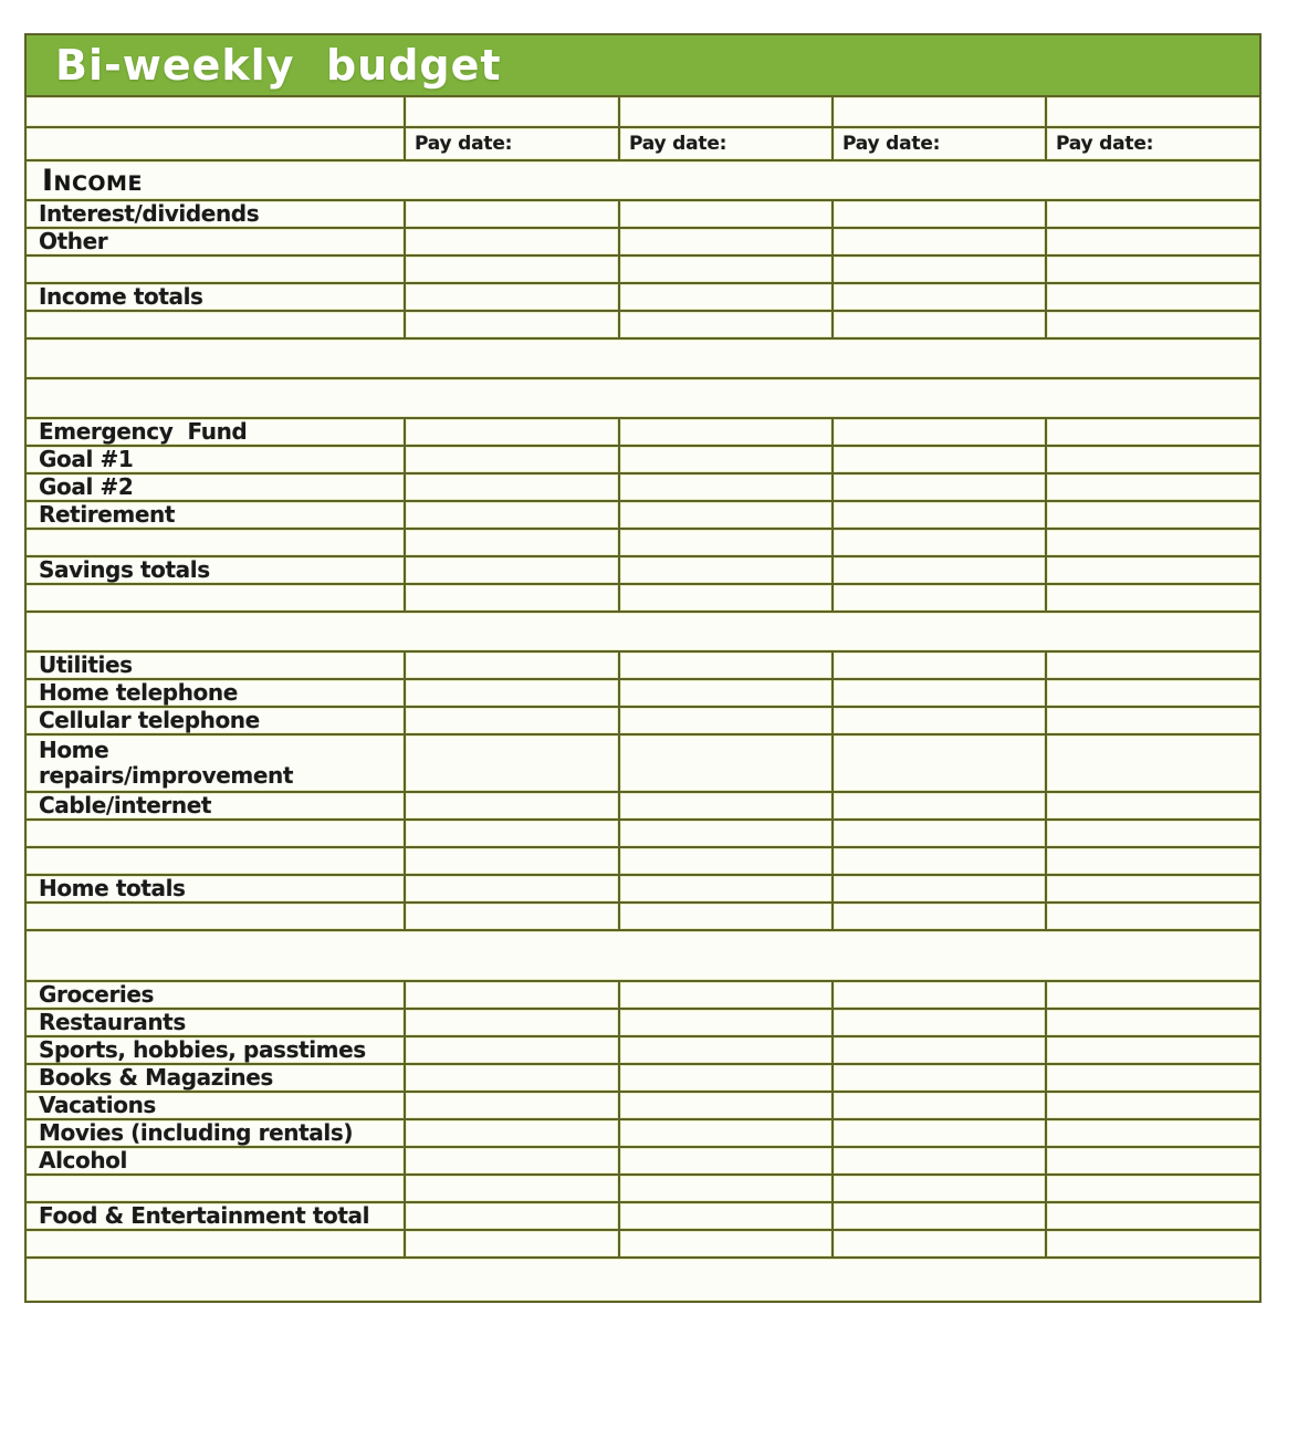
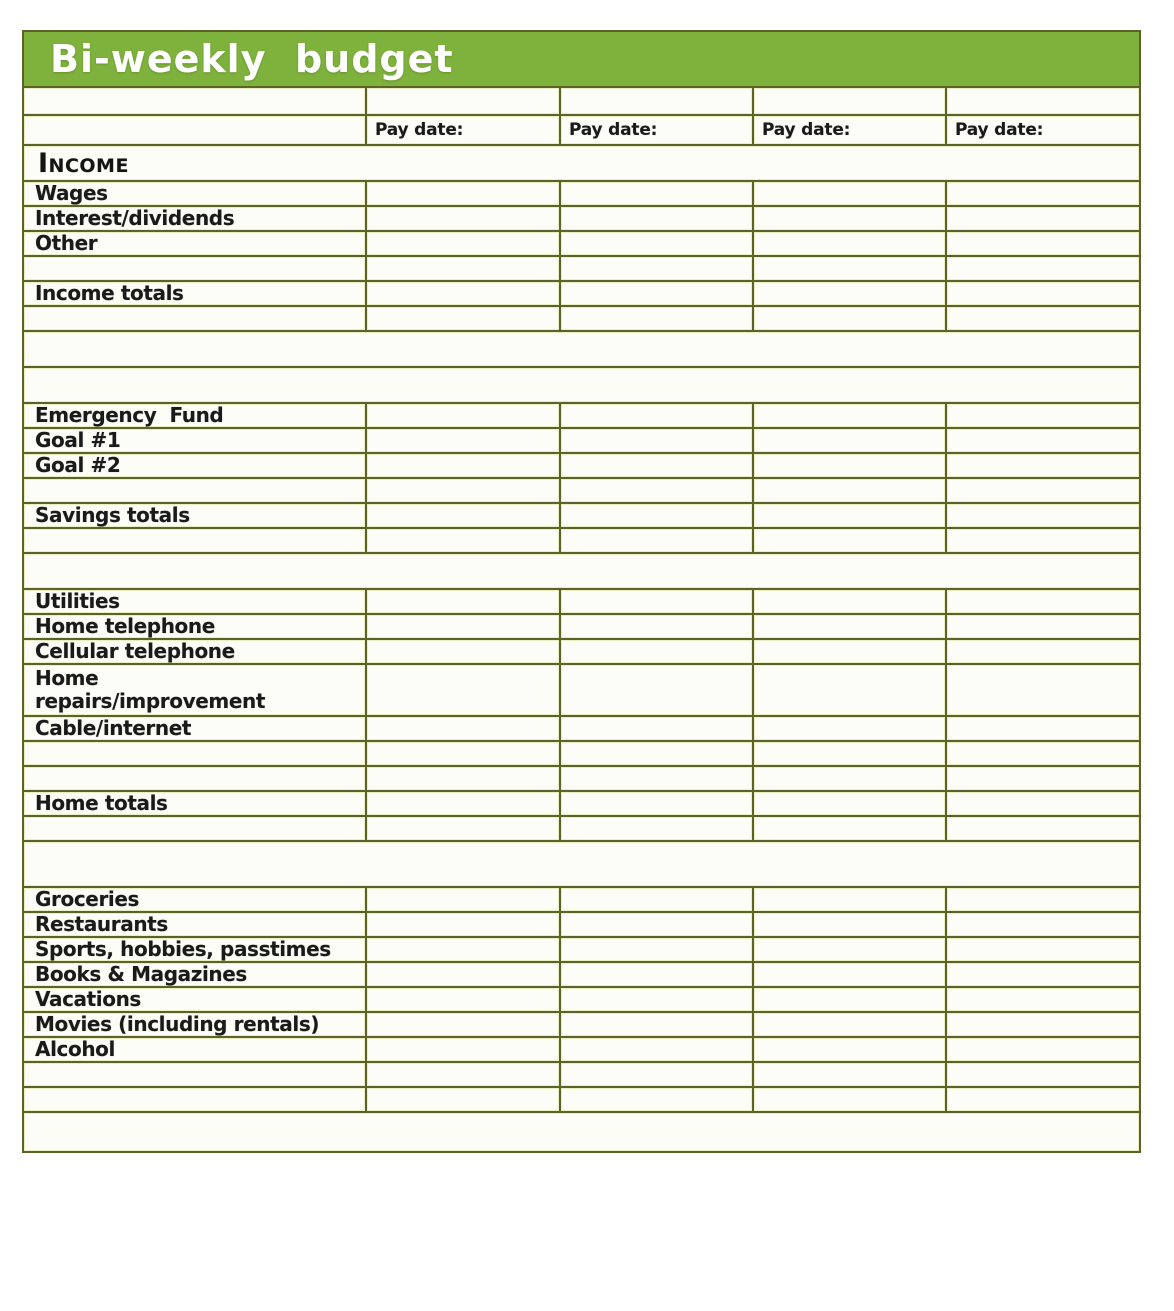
  Bi-weekly budget
  	Pay date:	Pay date:	Pay date:	Pay date:
  Income
+ Wages
  Interest/dividends
  Other
  Income totals
  Emergency Fund
  Goal #1
  Goal #2
- Retirement
  Savings totals
  Utilities
  Home telephone
  Cellular telephone
  Home repairs/improvement
  Cable/internet
  Home totals
  Groceries
  Restaurants
  Sports, hobbies, passtimes
  Books & Magazines
  Vacations
  Movies (including rentals)
  Alcohol
- Food & Entertainment total
